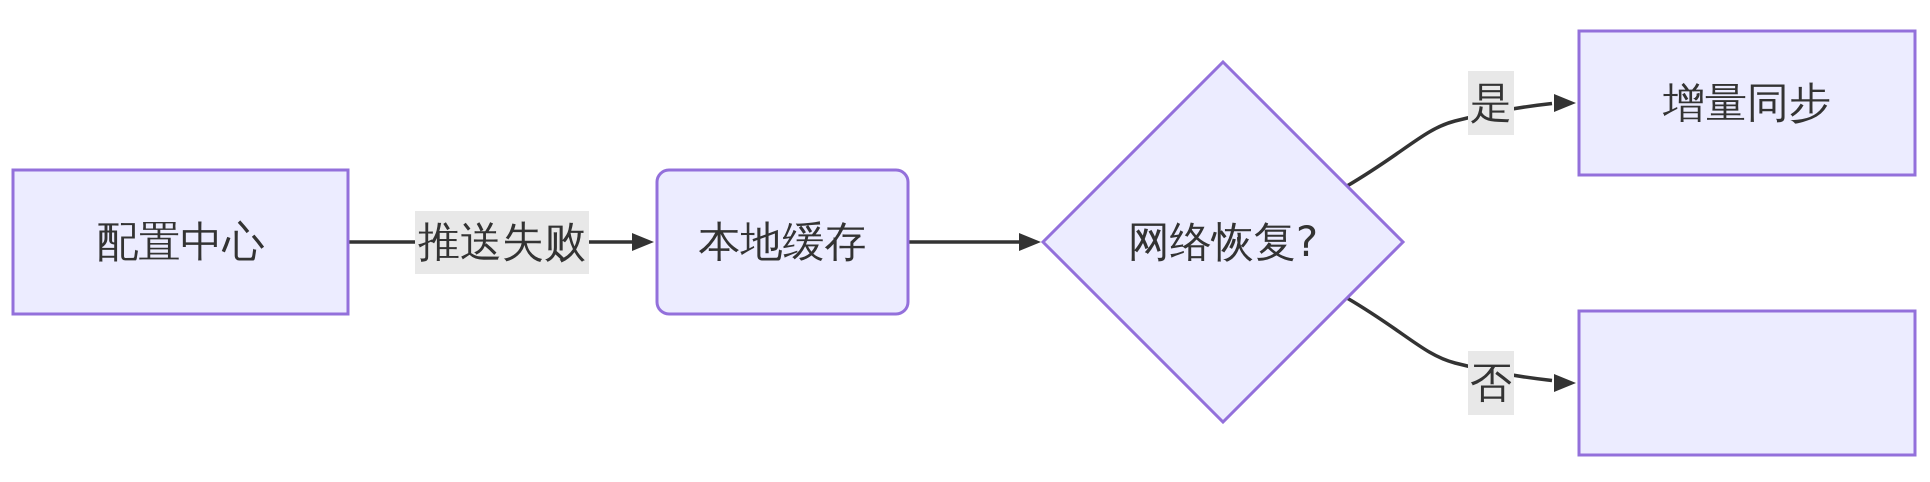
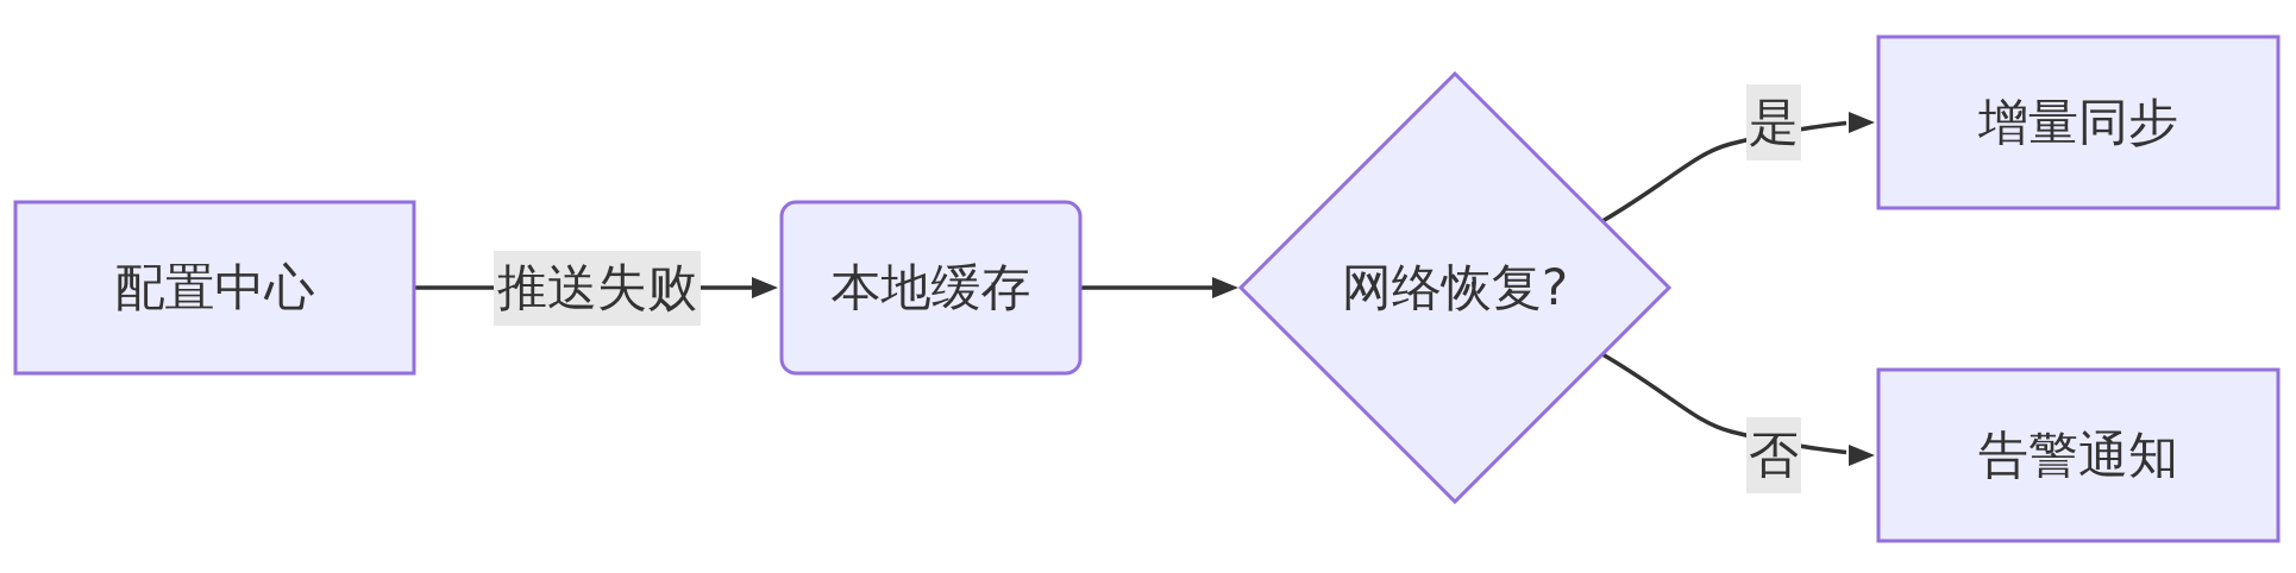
  配置中心
  本地缓存
  网络恢复?
  增量同步
+ 告警通知
  推送失败
  是
  否
